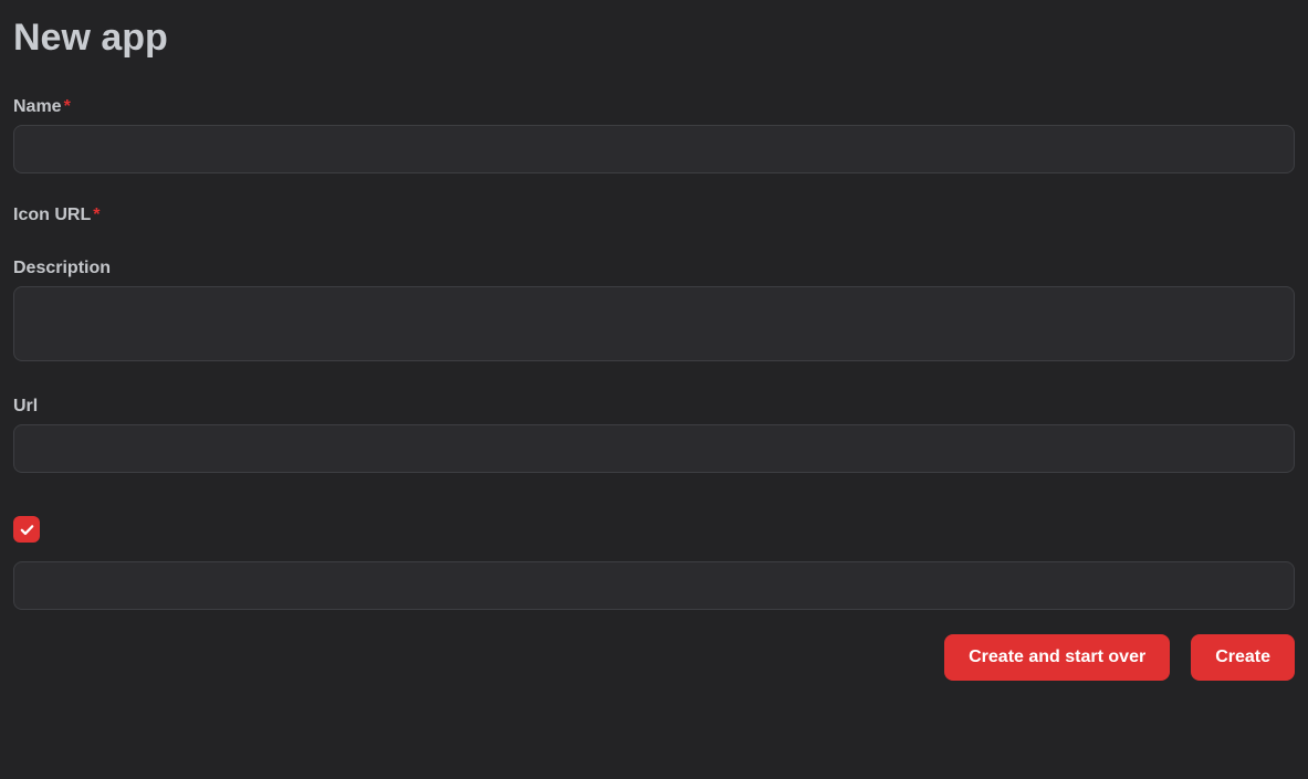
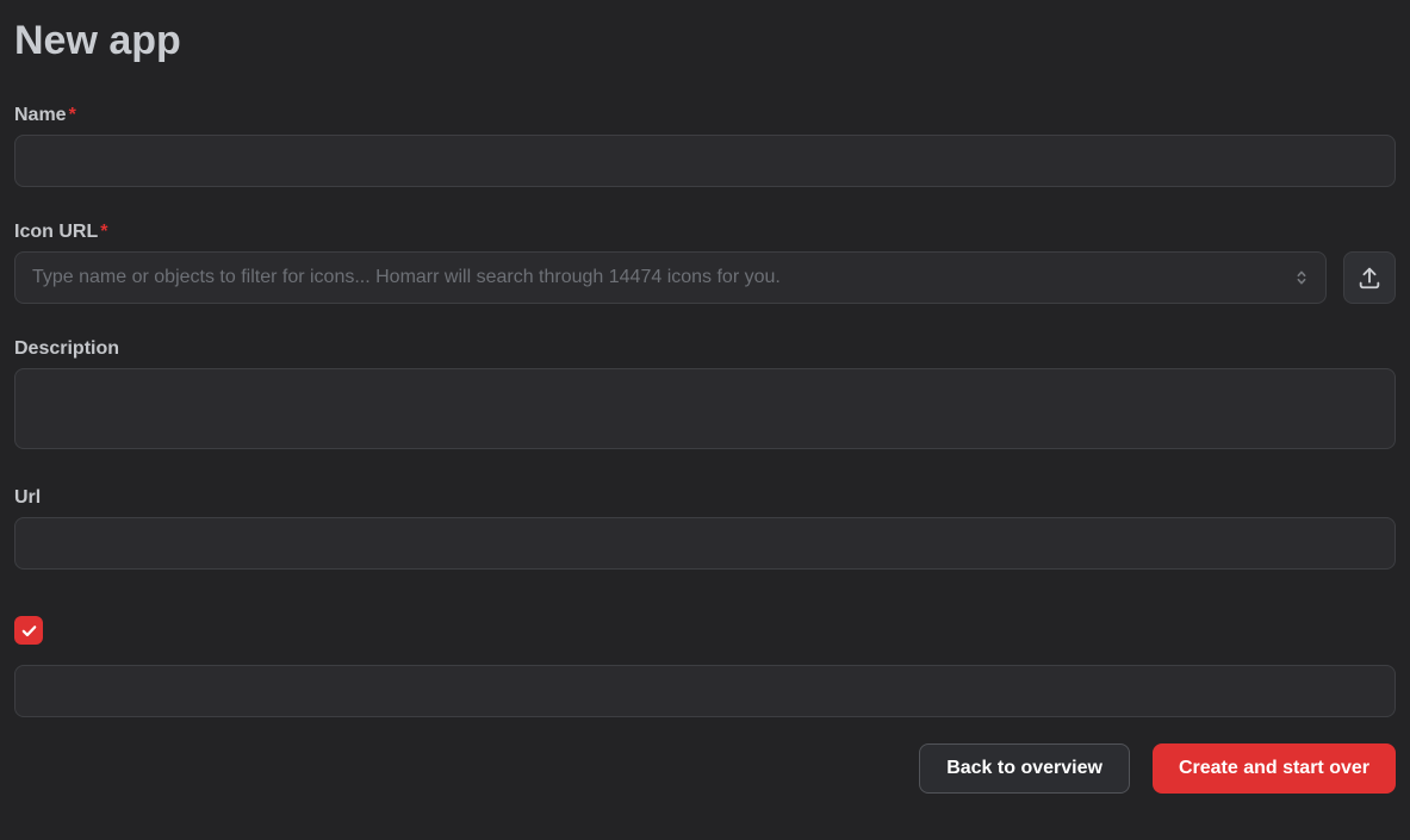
  New app
  Name*
  Icon URL*
+ Type name or objects to filter for icons... Homarr will search through 14474 icons for you.
  Description
  Url
+ Back to overview
  Create and start over
- Create
